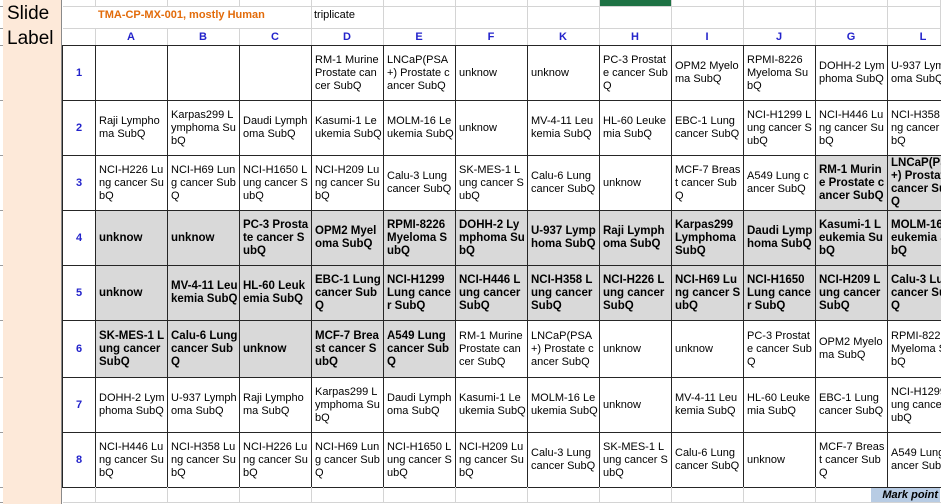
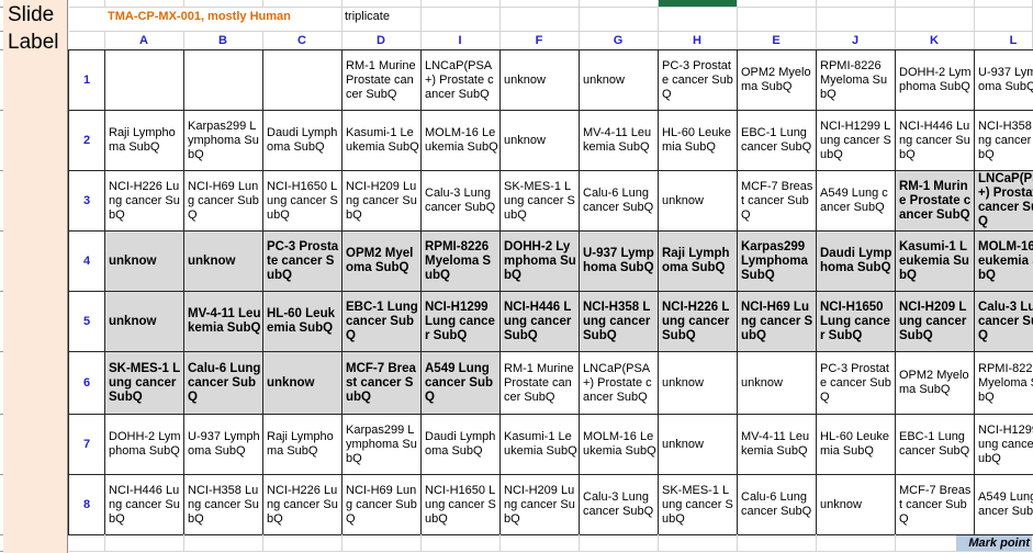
  Slide Label
  TMA-CP-MX-001, mostly Human
  triplicate
  A
  B
  C
  D
- E
+ I
  F
- K
+ G
  H
- I
+ E
  J
- G
+ K
  L
  1
  RM-1 Murine Prostate cancer SubQ
  LNCaP(PSA+) Prostate cancer SubQ
  unknow
  unknow
  PC-3 Prostate cancer SubQ
  OPM2 Myeloma SubQ
  RPMI-8226 Myeloma SubQ
  DOHH-2 Lymphoma SubQ
  U-937 Lymoma SubQ
  2
  Raji Lymphoma SubQ
  Karpas299 Lymphoma SubQ
  Daudi Lymphoma SubQ
  Kasumi-1 Leukemia SubQ
  MOLM-16 Leukemia SubQ
  unknow
  MV-4-11 Leukemia SubQ
  HL-60 Leukemia SubQ
  EBC-1 Lung cancer SubQ
  NCI-H1299 Lung cancer SubQ
  NCI-H446 Lung cancer SubQ
  NCI-H358ng cancerbQ
  3
  NCI-H226 Lung cancer SubQ
  NCI-H69 Lung cancer SubQ
  NCI-H1650 Lung cancer SubQ
  NCI-H209 Lung cancer SubQ
  Calu-3 Lung cancer SubQ
  SK-MES-1 Lung cancer SubQ
  Calu-6 Lung cancer SubQ
  unknow
  MCF-7 Breast cancer SubQ
  A549 Lung cancer SubQ
  RM-1 Murine Prostate cancer SubQ
  LNCaP(P+) Prosta cancer SQ
  4
  unknow
  unknow
  PC-3 Prostate cancer SubQ
  OPM2 Myeloma SubQ
  RPMI-8226 Myeloma SubQ
  DOHH-2 Lymphoma SubQ
  U-937 Lymphoma SubQ
  Raji Lymphoma SubQ
  Karpas299 Lymphoma SubQ
  Daudi Lymphoma SubQ
  Kasumi-1 Leukemia SubQ
  MOLM-16eukemiabQ
  5
  unknow
  MV-4-11 Leukemia SubQ
  HL-60 Leukemia SubQ
  EBC-1 Lung cancer SubQ
  NCI-H1299 Lung cancer SubQ
  NCI-H446 Lung cancer SubQ
  NCI-H358 Lung cancer SubQ
  NCI-H226 Lung cancer SubQ
  NCI-H69 Lung cancer SubQ
  NCI-H1650 Lung cancer SubQ
  NCI-H209 Lung cancer SubQ
  Calu-3 Lu cancer SQ
  6
  SK-MES-1 Lung cancer SubQ
  Calu-6 Lung cancer SubQ
  unknow
  MCF-7 Breast cancer SubQ
  A549 Lung cancer SubQ
  RM-1 Murine Prostate cancer SubQ
  LNCaP(PSA+) Prostate cancer SubQ
  unknow
  unknow
  PC-3 Prostate cancer SubQ
  OPM2 Myeloma SubQ
  RPMI-822 MyelomabQ
  7
  DOHH-2 Lymphoma SubQ
  U-937 Lymphoma SubQ
  Raji Lymphoma SubQ
  Karpas299 Lymphoma SubQ
  Daudi Lymphoma SubQ
  Kasumi-1 Leukemia SubQ
  MOLM-16 Leukemia SubQ
  unknow
  MV-4-11 Leukemia SubQ
  HL-60 Leukemia SubQ
  EBC-1 Lung cancer SubQ
  NCI-H129ung canceubQ
  8
  NCI-H446 Lung cancer SubQ
  NCI-H358 Lung cancer SubQ
  NCI-H226 Lung cancer SubQ
  NCI-H69 Lung cancer SubQ
  NCI-H1650 Lung cancer SubQ
  NCI-H209 Lung cancer SubQ
  Calu-3 Lung cancer SubQ
  SK-MES-1 Lung cancer SubQ
  Calu-6 Lung cancer SubQ
  unknow
  MCF-7 Breast cancer SubQ
  A549 Lunancer Sub
  Mark point
